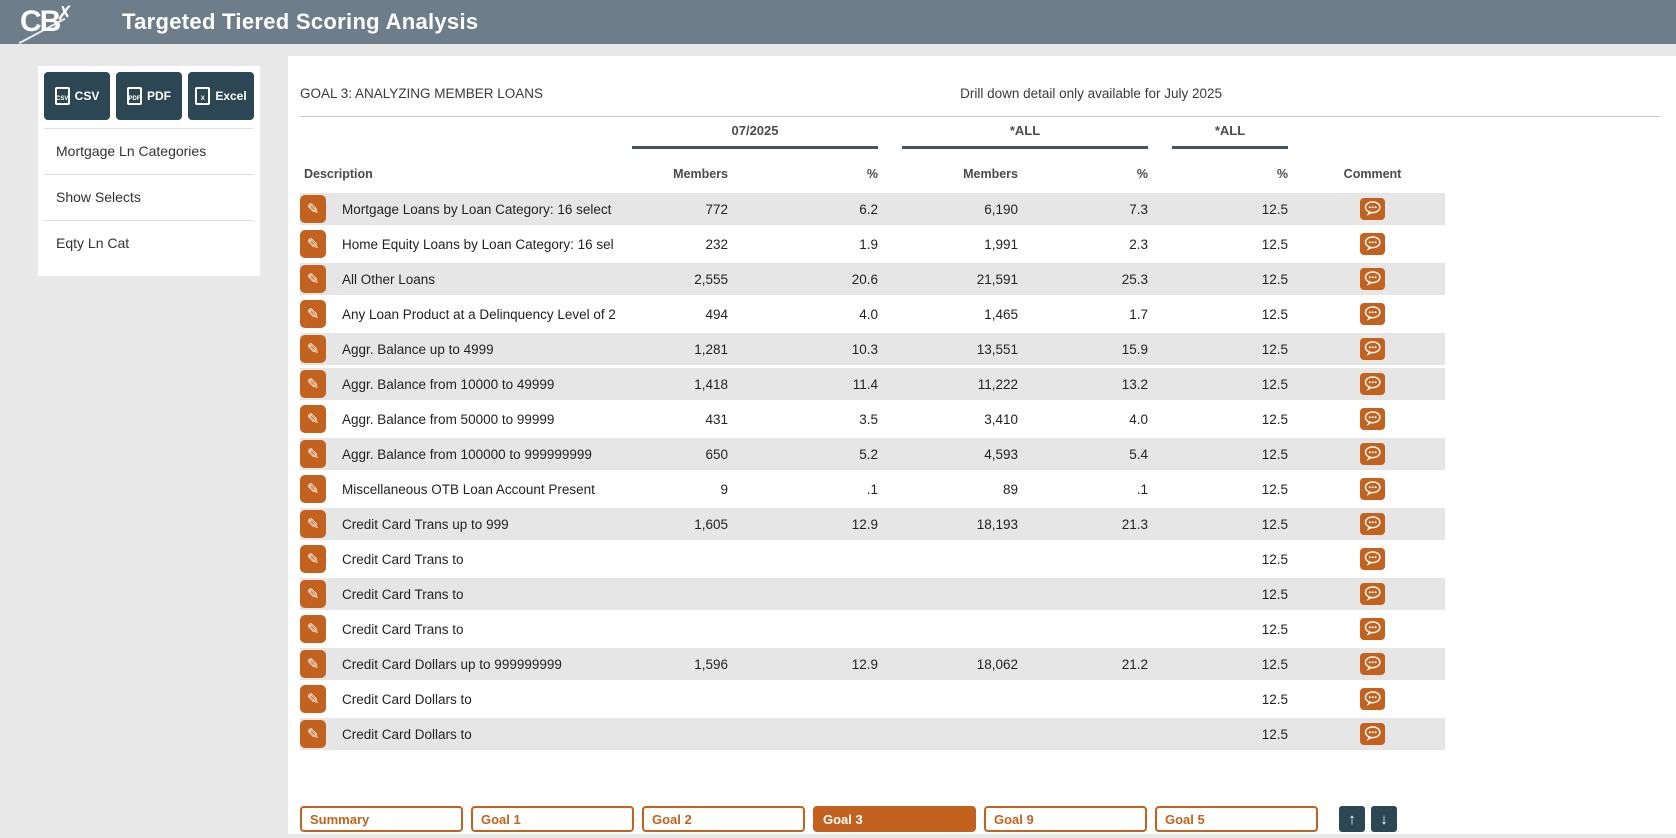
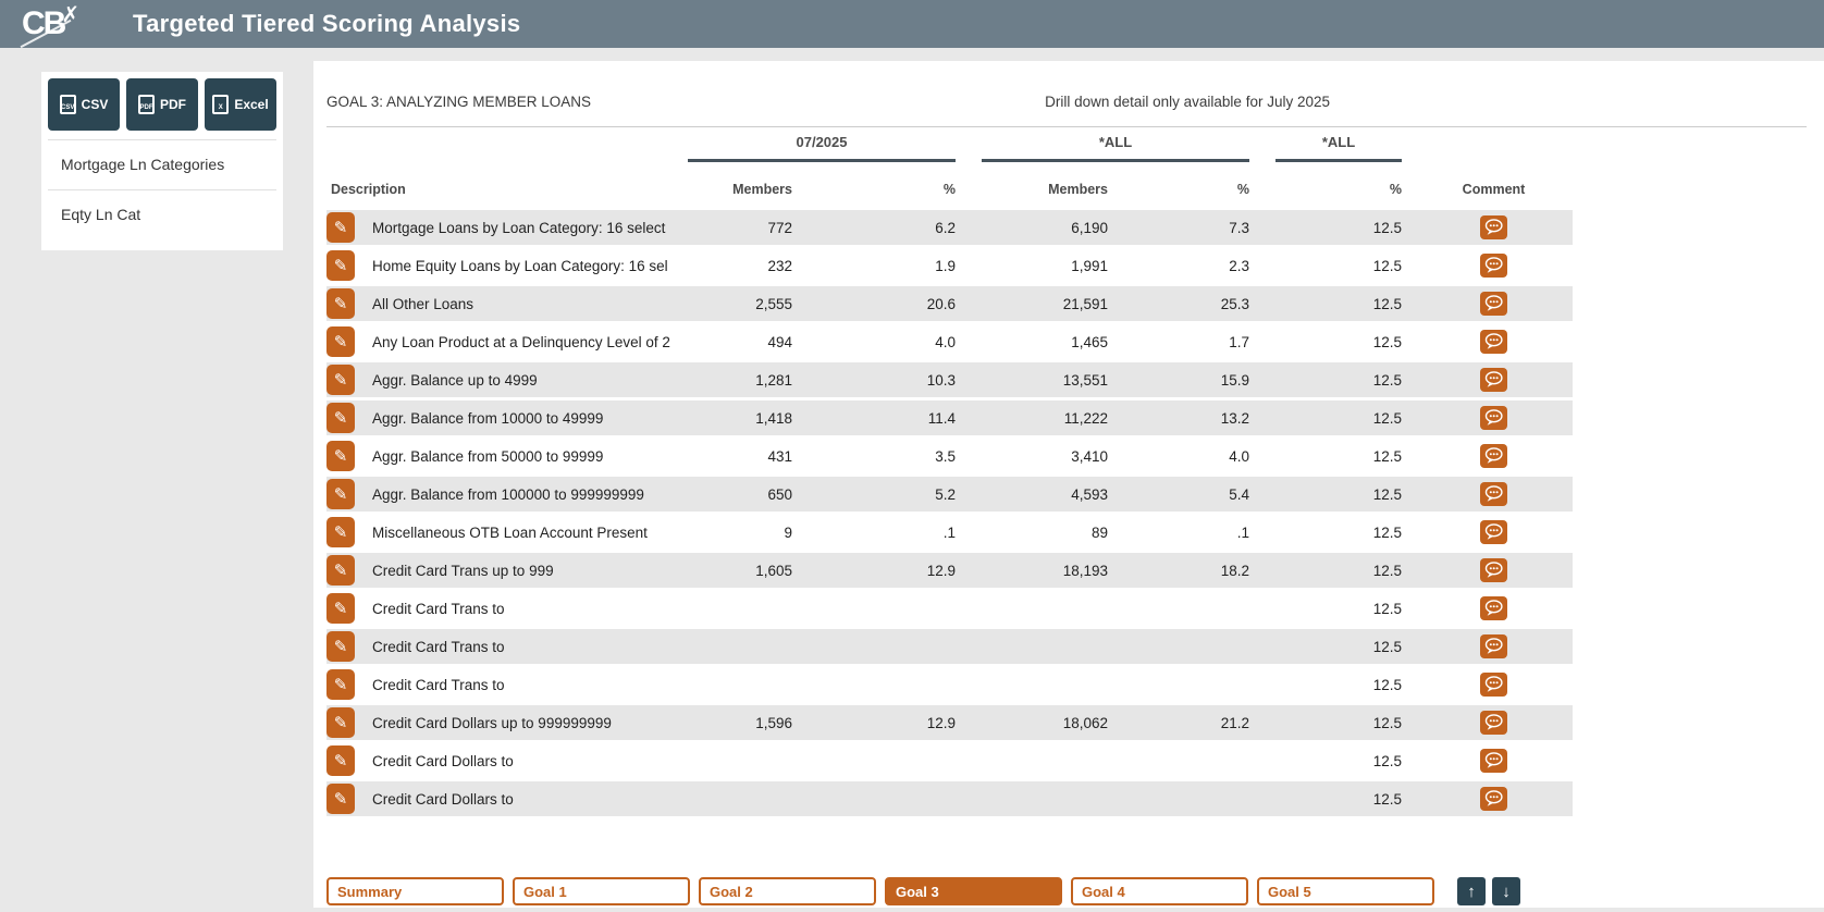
  CB
  ✗
  Targeted Tiered Scoring Analysis
  CSV
  PDF
  Excel
  Mortgage Ln Categories
- Show Selects
  Eqty Ln Cat
  GOAL 3: ANALYZING MEMBER LOANS
  Drill down detail only available for July 2025
  	07/2025	*ALL	*ALL
  Description	Members	%	Members	%	%	Comment
  ✎	Mortgage Loans by Loan Category: 16 select	772	6.2	6,190	7.3	12.5
  ✎	Home Equity Loans by Loan Category: 16 sel	232	1.9	1,991	2.3	12.5
  ✎	All Other Loans	2,555	20.6	21,591	25.3	12.5
  ✎	Any Loan Product at a Delinquency Level of 2	494	4.0	1,465	1.7	12.5
  ✎	Aggr. Balance up to 4999	1,281	10.3	13,551	15.9	12.5
  ✎	Aggr. Balance from 10000 to 49999	1,418	11.4	11,222	13.2	12.5
  ✎	Aggr. Balance from 50000 to 99999	431	3.5	3,410	4.0	12.5
  ✎	Aggr. Balance from 100000 to 999999999	650	5.2	4,593	5.4	12.5
  ✎	Miscellaneous OTB Loan Account Present	9	.1	89	.1	12.5
- ✎	Credit Card Trans up to 999	1,605	12.9	18,193	21.3	12.5
+ ✎	Credit Card Trans up to 999	1,605	12.9	18,193	18.2	12.5
  ✎	Credit Card Trans to					12.5
  ✎	Credit Card Trans to					12.5
  ✎	Credit Card Trans to					12.5
  ✎	Credit Card Dollars up to 999999999	1,596	12.9	18,062	21.2	12.5
  ✎	Credit Card Dollars to					12.5
  ✎	Credit Card Dollars to					12.5
  Summary
  Goal 1
  Goal 2
  Goal 3
- Goal 9
+ Goal 4
  Goal 5
  ↑
  ↓
